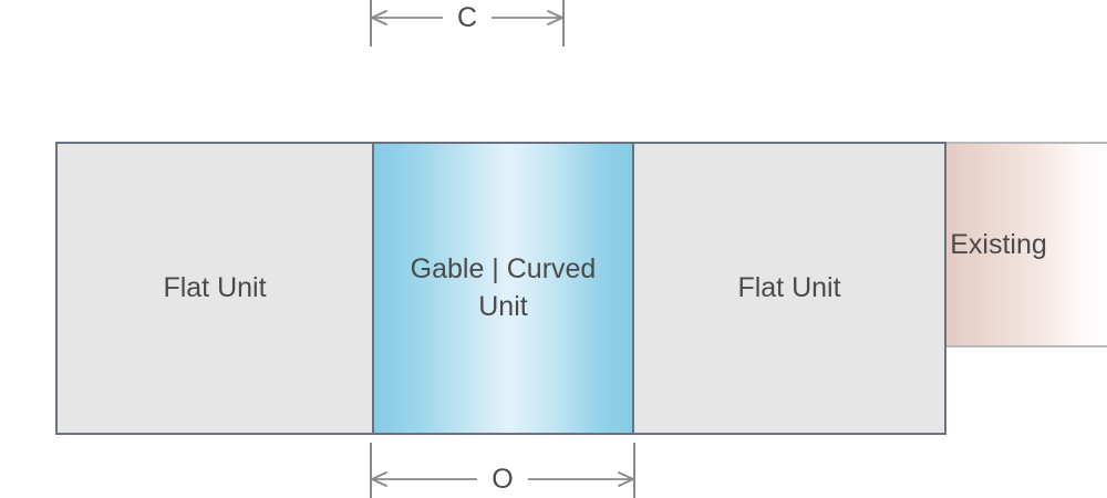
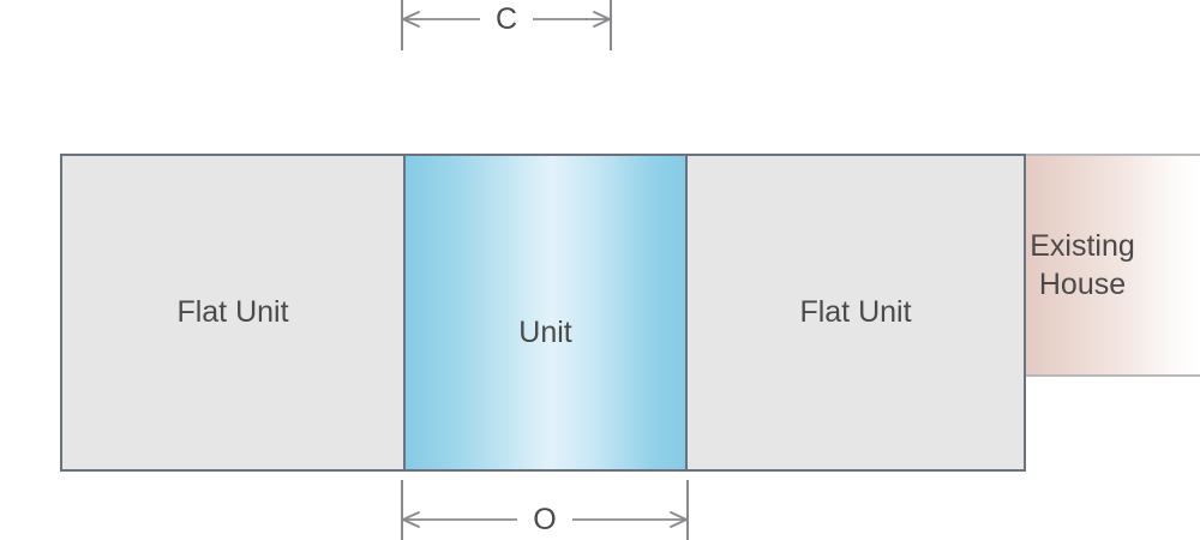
  Existing
+ House
  Flat Unit
- Gable | Curved
  Unit
  Flat Unit
  C
  O
